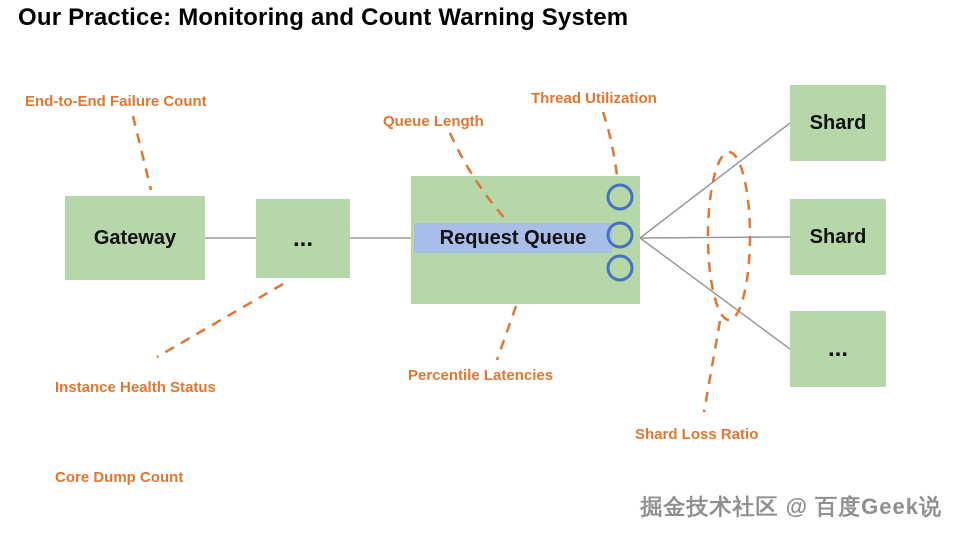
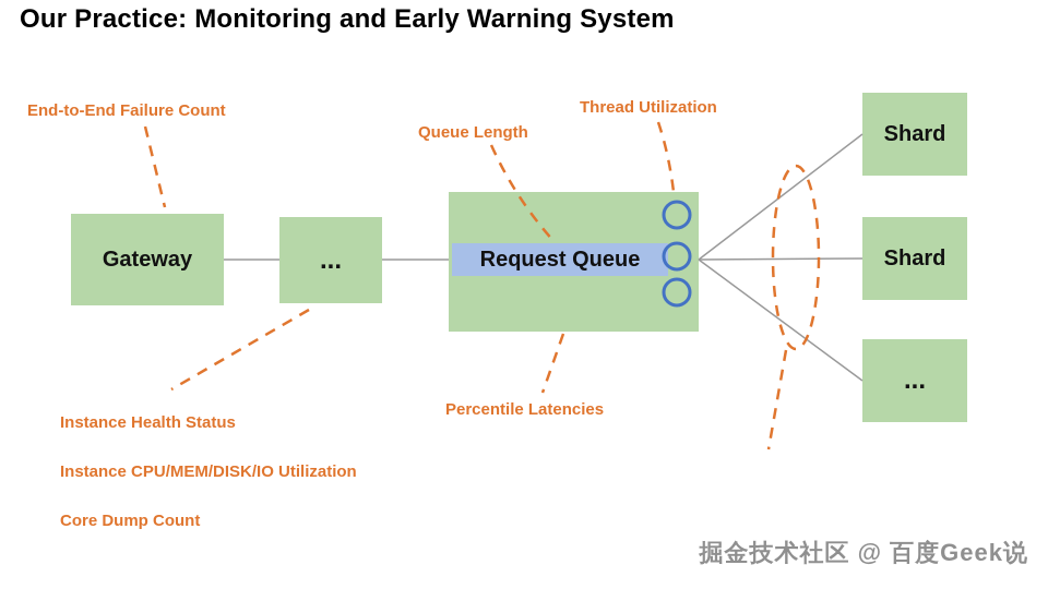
- Our Practice: Monitoring and Count Warning System
+ Our Practice: Monitoring and Early Warning System
  Gateway
  ...
  Request Queue
  Shard
  Shard
  ...
  End-to-End Failure Count
  Queue Length
  Thread Utilization
  Instance Health Status
+ Instance CPU/MEM/DISK/IO Utilization
  Core Dump Count
  Percentile Latencies
- Shard Loss Ratio
  掘金技术社区 @ 百度Geek说
